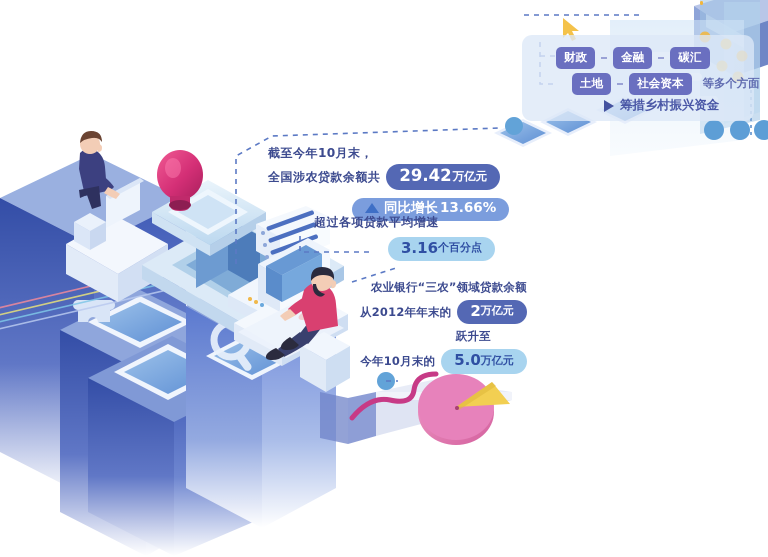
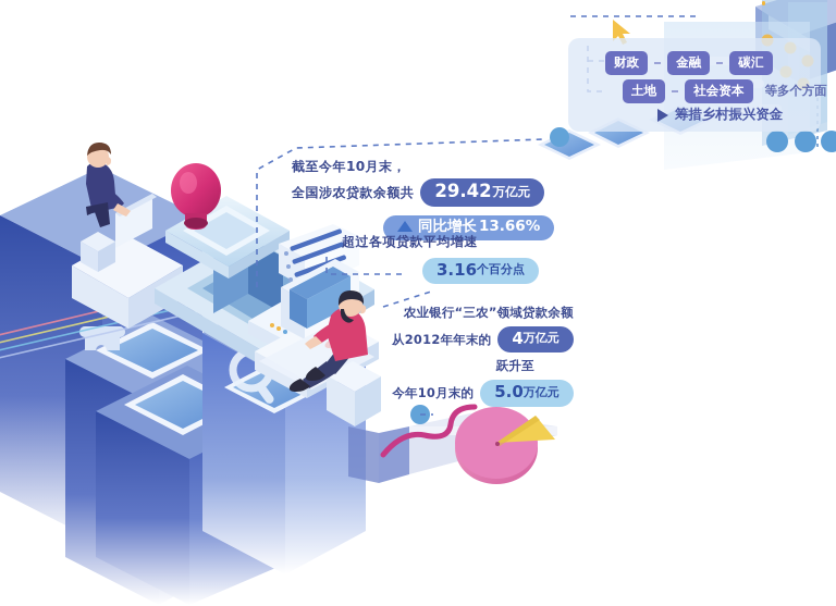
  财政
  金融
  碳汇
  土地
  社会资本
  等多个方面
  筹措乡村振兴资金
  截至今年10月末，
  全国涉农贷款余额共
  29.42
  万亿元
  同比增长
  13.66%
  超过各项贷款平均增速
  3.16
  个百分点
  农业银行“三农”领域贷款余额
  从2012年年末的
- 2
+ 4
  万亿元
  跃升至
  今年10月末的
  5.0
  万亿元
